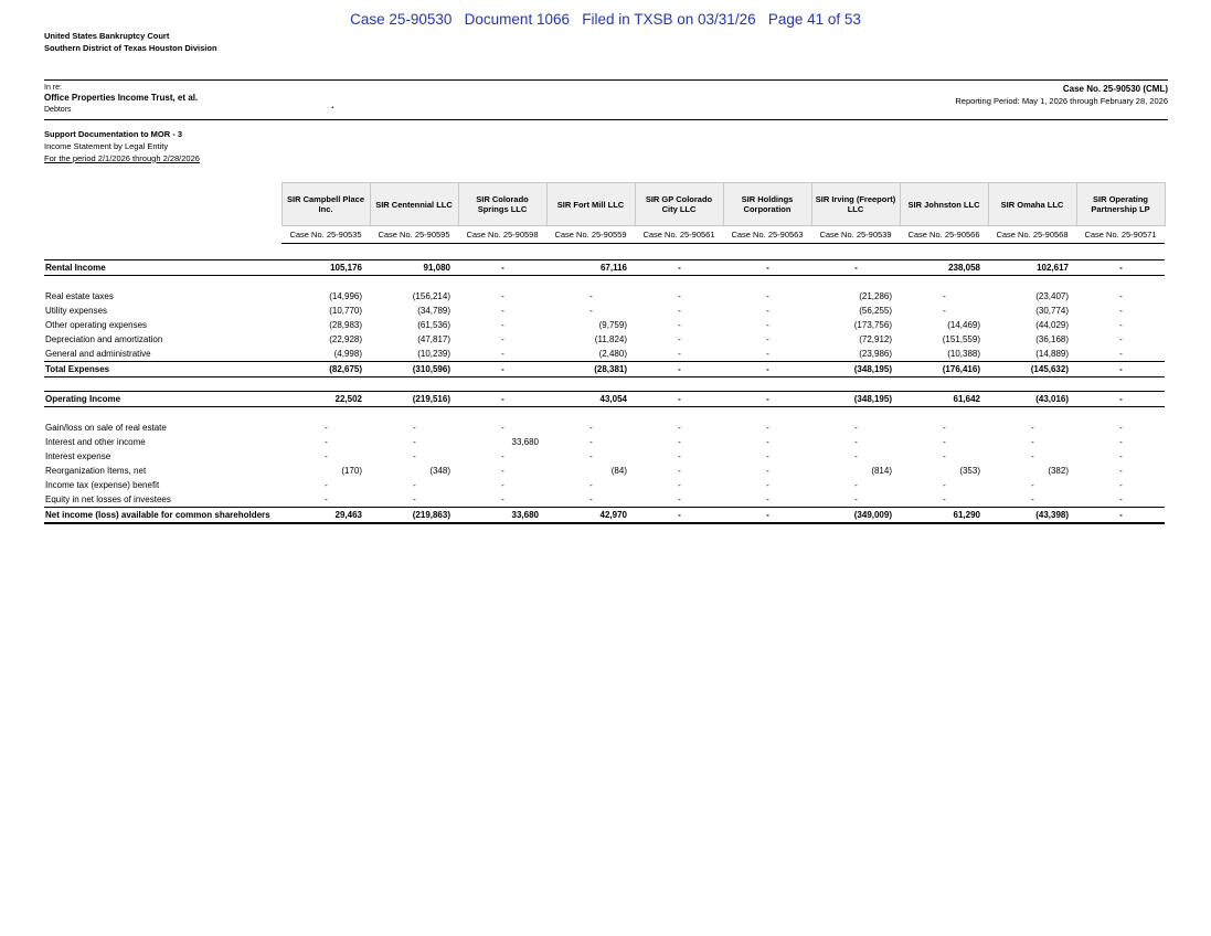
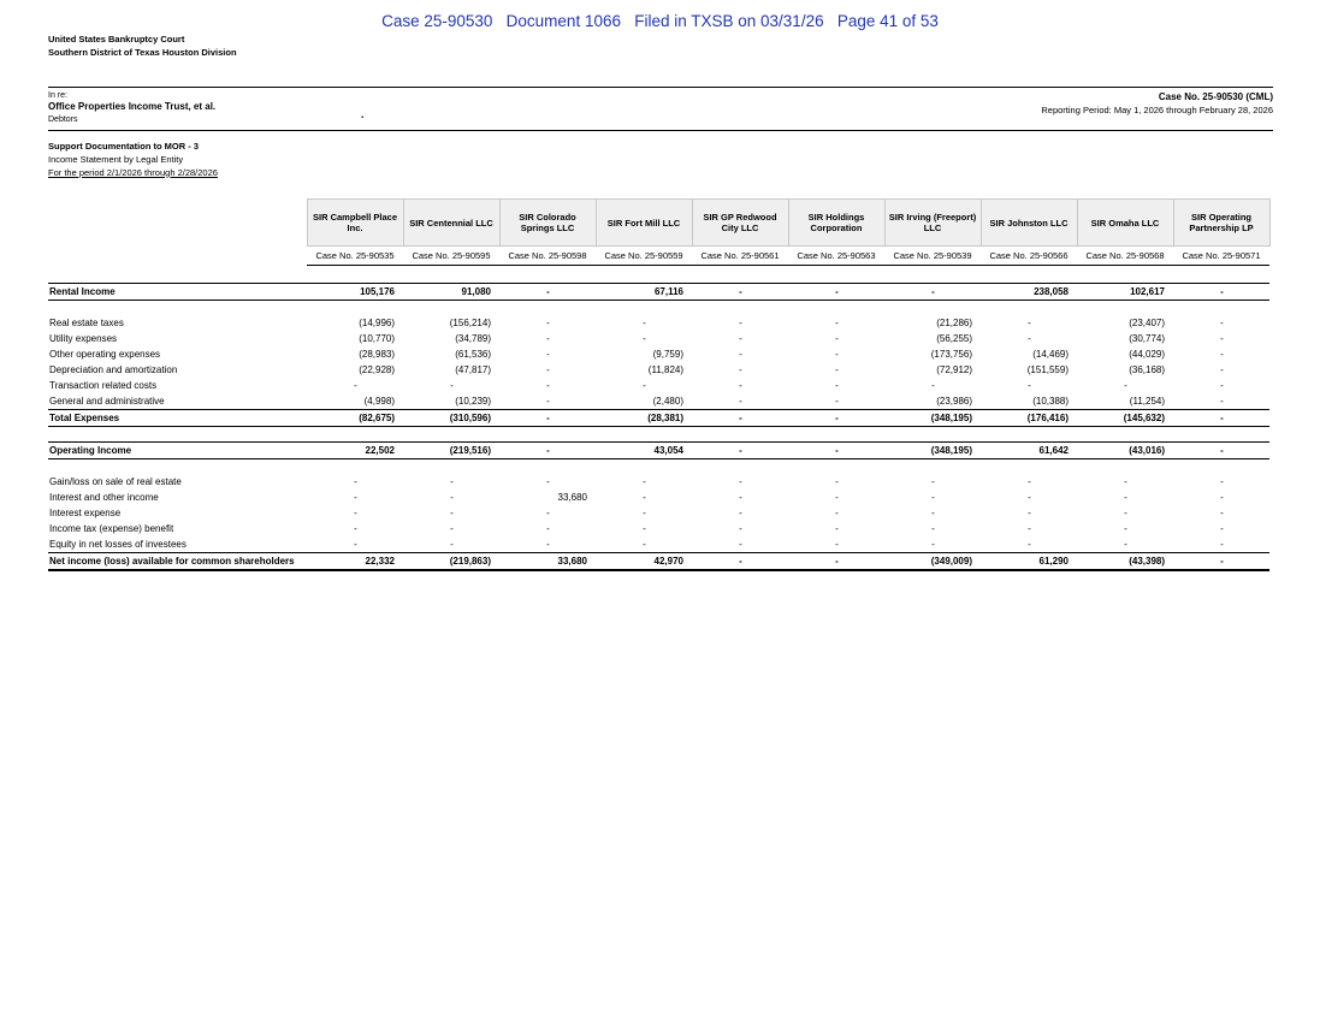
  Case 25-90530 Document 1066 Filed in TXSB on 03/31/26 Page 41 of 53
  United States Bankruptcy Court
  Southern District of Texas Houston Division
  Office Properties Income Trust, et al.
  Case No. 25-90530 (CML)
  Reporting Period: May 1, 2026 through February 28, 2026
  .
  Support Documentation to MOR - 3
  Income Statement by Legal Entity
  For the period 2/1/2026 through 2/28/2026
- 	SIR Campbell Place Inc.	SIR Centennial LLC	SIR Colorado Springs LLC	SIR Fort Mill LLC	SIR GP Colorado City LLC	SIR Holdings Corporation	SIR Irving (Freeport) LLC	SIR Johnston LLC	SIR Omaha LLC	SIR Operating Partnership LP
+ 	SIR Campbell Place Inc.	SIR Centennial LLC	SIR Colorado Springs LLC	SIR Fort Mill LLC	SIR GP Redwood City LLC	SIR Holdings Corporation	SIR Irving (Freeport) LLC	SIR Johnston LLC	SIR Omaha LLC	SIR Operating Partnership LP
  	Case No. 25-90535	Case No. 25-90595	Case No. 25-90598	Case No. 25-90559	Case No. 25-90561	Case No. 25-90563	Case No. 25-90539	Case No. 25-90566	Case No. 25-90568	Case No. 25-90571
  Rental Income	105,176	91,080	-	67,116	-	-	-	238,058	102,617	-
  Real estate taxes	(14,996)	(156,214)	-	-	-	-	(21,286)	-	(23,407)	-
  Utility expenses	(10,770)	(34,789)	-	-	-	-	(56,255)	-	(30,774)	-
  Other operating expenses	(28,983)	(61,536)	-	(9,759)	-	-	(173,756)	(14,469)	(44,029)	-
  Depreciation and amortization	(22,928)	(47,817)	-	(11,824)	-	-	(72,912)	(151,559)	(36,168)	-
+ Transaction related costs	-	-	-	-	-	-	-	-	-	-
- General and administrative	(4,998)	(10,239)	-	(2,480)	-	-	(23,986)	(10,388)	(14,889)	-
+ General and administrative	(4,998)	(10,239)	-	(2,480)	-	-	(23,986)	(10,388)	(11,254)	-
  Total Expenses	(82,675)	(310,596)	-	(28,381)	-	-	(348,195)	(176,416)	(145,632)	-
  Operating Income	22,502	(219,516)	-	43,054	-	-	(348,195)	61,642	(43,016)	-
  Gain/loss on sale of real estate	-	-	-	-	-	-	-	-	-	-
  Interest and other income	-	-	33,680	-	-	-	-	-	-	-
  Interest expense	-	-	-	-	-	-	-	-	-	-
- Reorganization Items, net	(170)	(348)	-	(84)	-	-	(814)	(353)	(382)	-
  Income tax (expense) benefit	-	-	-	-	-	-	-	-	-	-
  Equity in net losses of investees	-	-	-	-	-	-	-	-	-	-
- Net income (loss) available for common shareholders	29,463	(219,863)	33,680	42,970	-	-	(349,009)	61,290	(43,398)	-
+ Net income (loss) available for common shareholders	22,332	(219,863)	33,680	42,970	-	-	(349,009)	61,290	(43,398)	-
